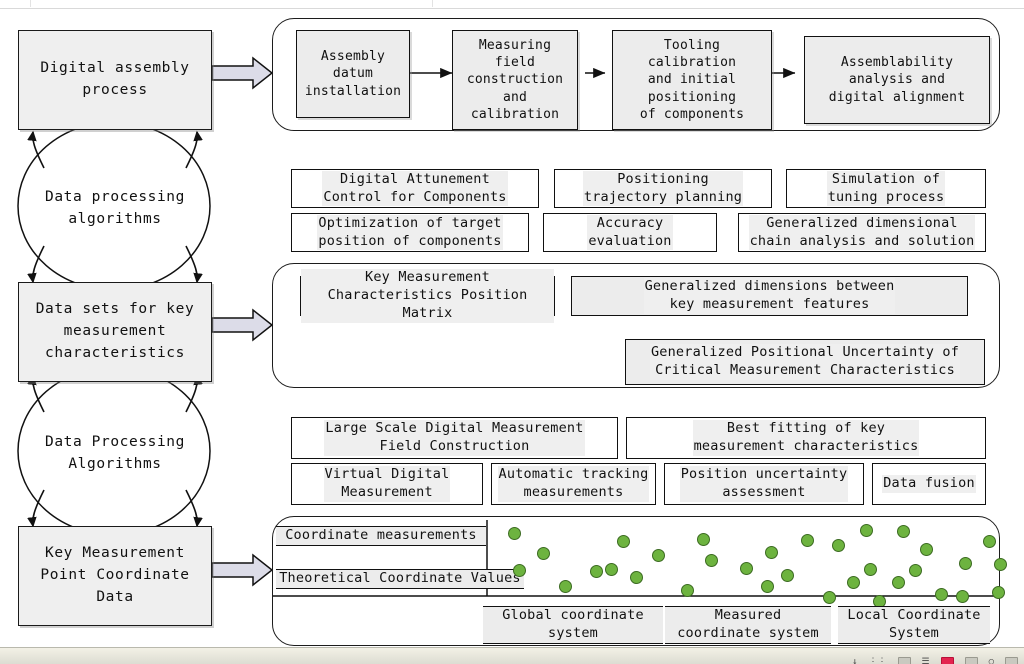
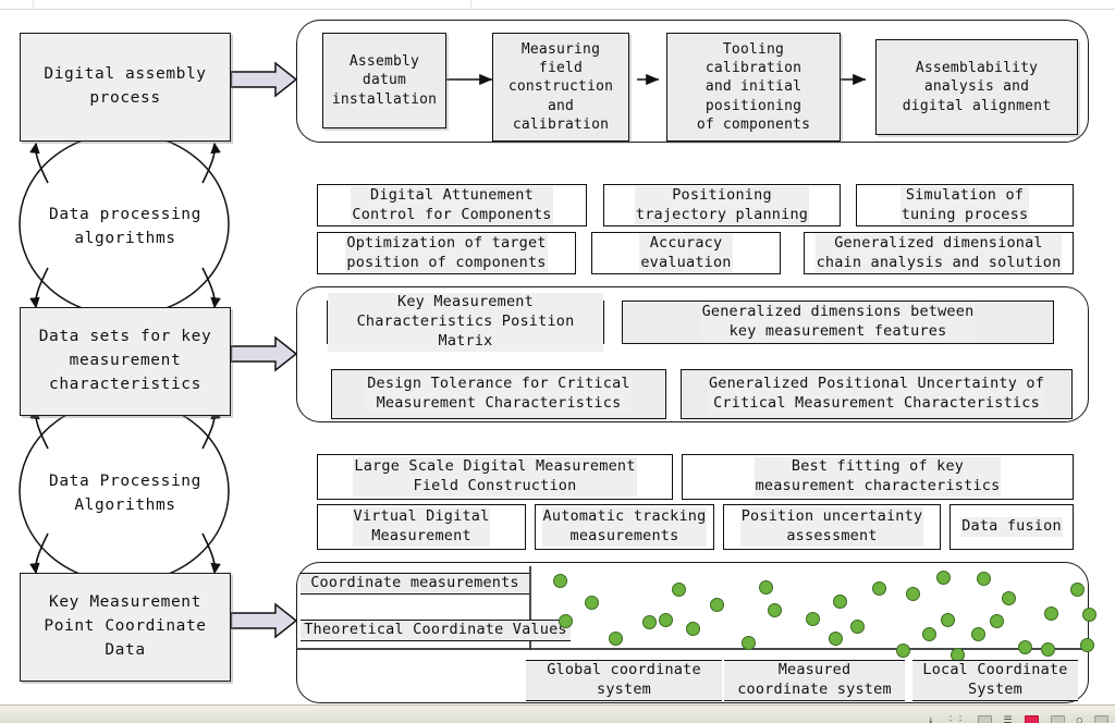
  Digital assembly
  process
  Data sets for key
  measurement
  characteristics
  Key Measurement
  Point Coordinate
  Data
  Data processing
  algorithms
  Data Processing
  Algorithms
  Assembly
  datum
  installation
  Measuring
  field
  construction
  and
  calibration
  Tooling
  calibration
  and initial
  positioning
  of components
  Assemblability
  analysis and
  digital alignment
  Digital Attunement
  Control for Components
  Positioning
  trajectory planning
  Simulation of
  tuning process
  Optimization of target
  position of components
  Accuracy
  evaluation
  Generalized dimensional
  chain analysis and solution
  Key Measurement
  Characteristics Position Matrix
  Generalized dimensions between
  key measurement features
+ Design Tolerance for Critical
+ Measurement Characteristics
  Generalized Positional Uncertainty of
  Critical Measurement Characteristics
  Large Scale Digital Measurement
  Field Construction
  Best fitting of key
  measurement characteristics
  Virtual Digital
  Measurement
  Automatic tracking
  measurements
  Position uncertainty
  assessment
  Data fusion
  Coordinate measurements
  Theoretical Coordinate Values
  Global coordinate
  system
  Measured
  coordinate system
  Local Coordinate
  System
  ↓
  ⋮⋮
  ☰
  ○
